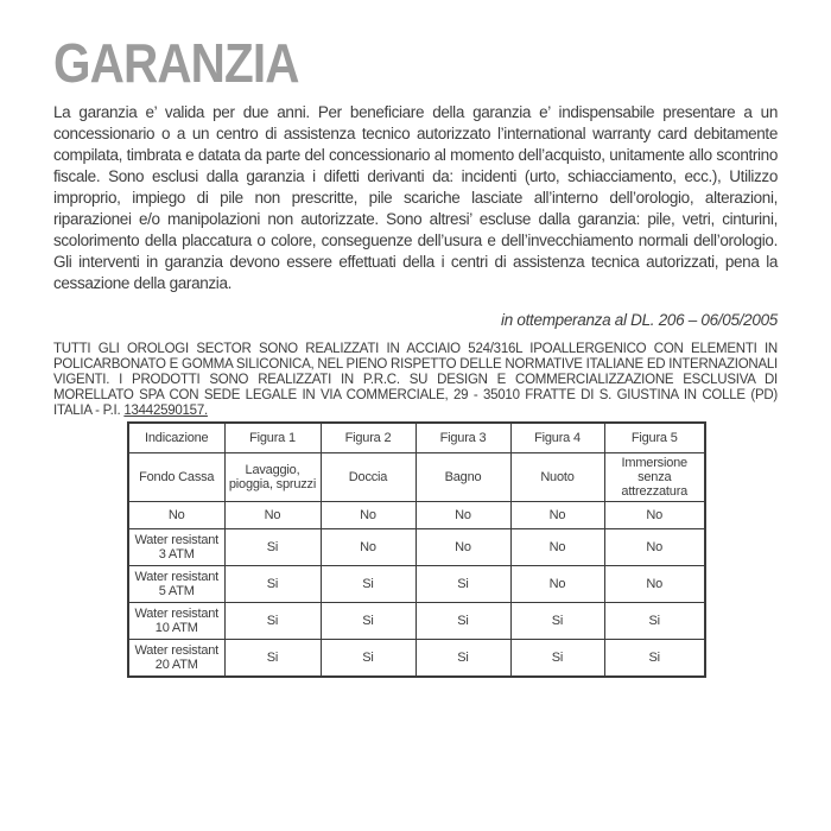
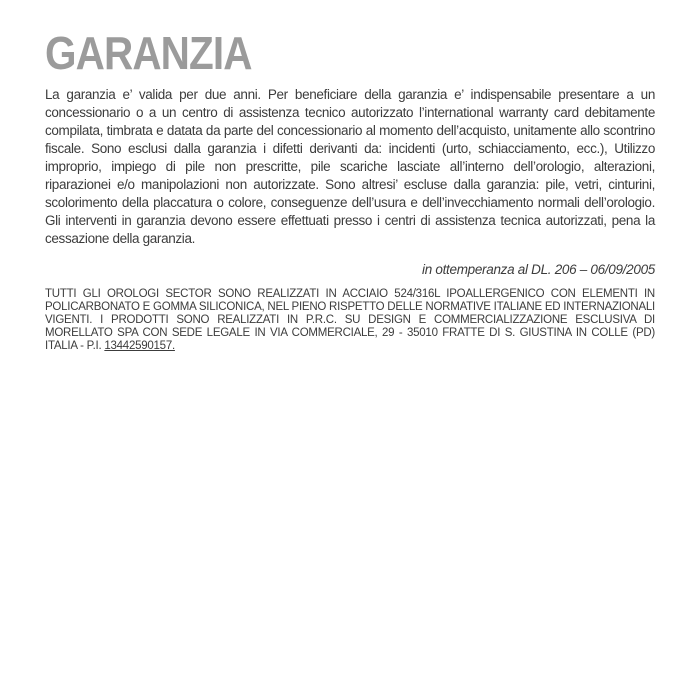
  GARANZIA
- La garanzia e’ valida per due anni. Per beneficiare della garanzia e’ indispensabile presentare a un concessionario o a un centro di assistenza tecnico autorizzato l’international warranty card debitamente compilata, timbrata e datata da parte del concessionario al momento dell’acquisto, unitamente allo scontrino fiscale. Sono esclusi dalla garanzia i difetti derivanti da: incidenti (urto, schiacciamento, ecc.), Utilizzo improprio, impiego di pile non prescritte, pile scariche lasciate all’interno dell’orologio, alterazioni, riparazionei e/o manipolazioni non autorizzate. Sono altresi’ escluse dalla garanzia: pile, vetri, cinturini, scolorimento della placcatura o colore, conseguenze dell’usura e dell’invecchiamento normali dell’orologio. Gli interventi in garanzia devono essere effettuati della i centri di assistenza tecnica autorizzati, pena la cessazione della garanzia.
+ La garanzia e’ valida per due anni. Per beneficiare della garanzia e’ indispensabile presentare a un concessionario o a un centro di assistenza tecnico autorizzato l’international warranty card debitamente compilata, timbrata e datata da parte del concessionario al momento dell’acquisto, unitamente allo scontrino fiscale. Sono esclusi dalla garanzia i difetti derivanti da: incidenti (urto, schiacciamento, ecc.), Utilizzo improprio, impiego di pile non prescritte, pile scariche lasciate all’interno dell’orologio, alterazioni, riparazionei e/o manipolazioni non autorizzate. Sono altresi’ escluse dalla garanzia: pile, vetri, cinturini, scolorimento della placcatura o colore, conseguenze dell’usura e dell’invecchiamento normali dell’orologio. Gli interventi in garanzia devono essere effettuati presso i centri di assistenza tecnica autorizzati, pena la cessazione della garanzia.
- in ottemperanza al DL. 206 – 06/05/2005
+ in ottemperanza al DL. 206 – 06/09/2005
  TUTTI GLI OROLOGI SECTOR SONO REALIZZATI IN ACCIAIO 524/316L IPOALLERGENICO CON ELEMENTI IN POLICARBONATO E GOMMA SILICONICA, NEL PIENO RISPETTO DELLE NORMATIVE ITALIANE ED INTERNAZIONALI VIGENTI. I PRODOTTI SONO REALIZZATI IN P.R.C. SU DESIGN E COMMERCIALIZZAZIONE ESCLUSIVA DI MORELLATO SPA CON SEDE LEGALE IN VIA COMMERCIALE, 29 - 35010 FRATTE DI S. GIUSTINA IN COLLE (PD) ITALIA - P.I. 13442590157.
- Indicazione	Figura 1	Figura 2	Figura 3	Figura 4	Figura 5
- Fondo Cassa	Lavaggio, pioggia, spruzzi	Doccia	Bagno	Nuoto	Immersione senza attrezzatura
- No	No	No	No	No	No
- Water resistant 3 ATM	Si	No	No	No	No
- Water resistant 5 ATM	Si	Si	Si	No	No
- Water resistant 10 ATM	Si	Si	Si	Si	Si
- Water resistant 20 ATM	Si	Si	Si	Si	Si
